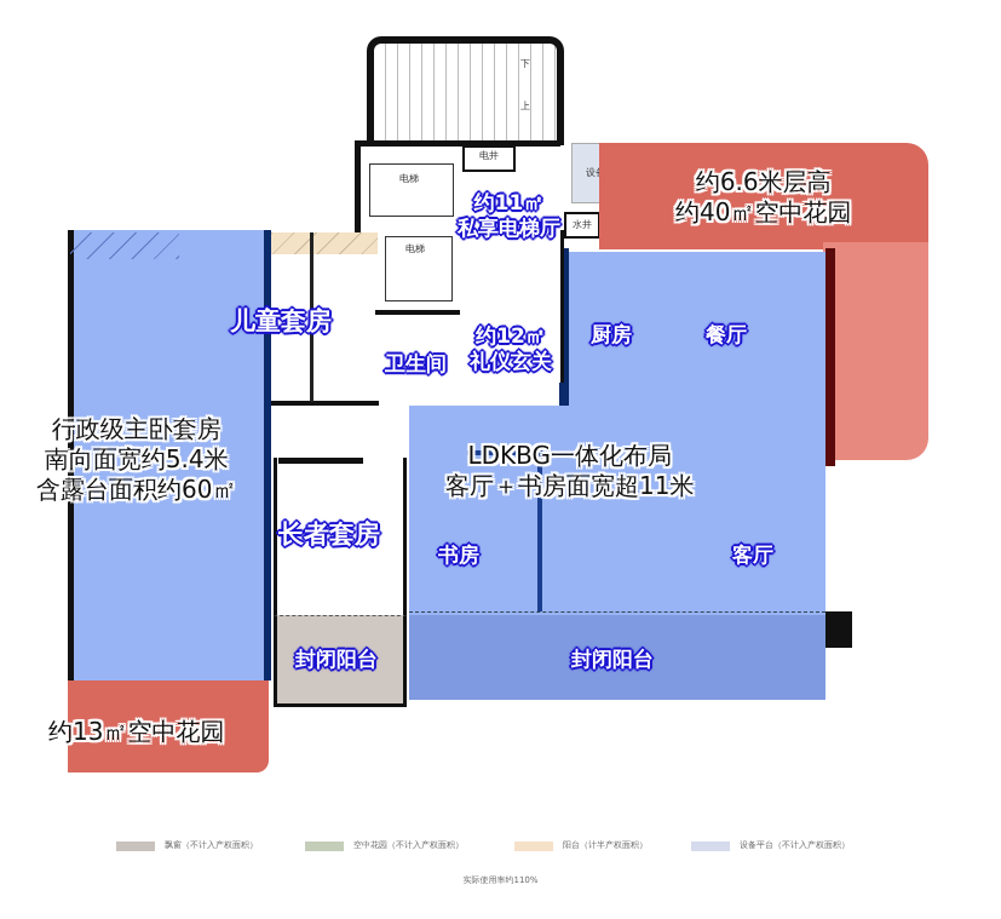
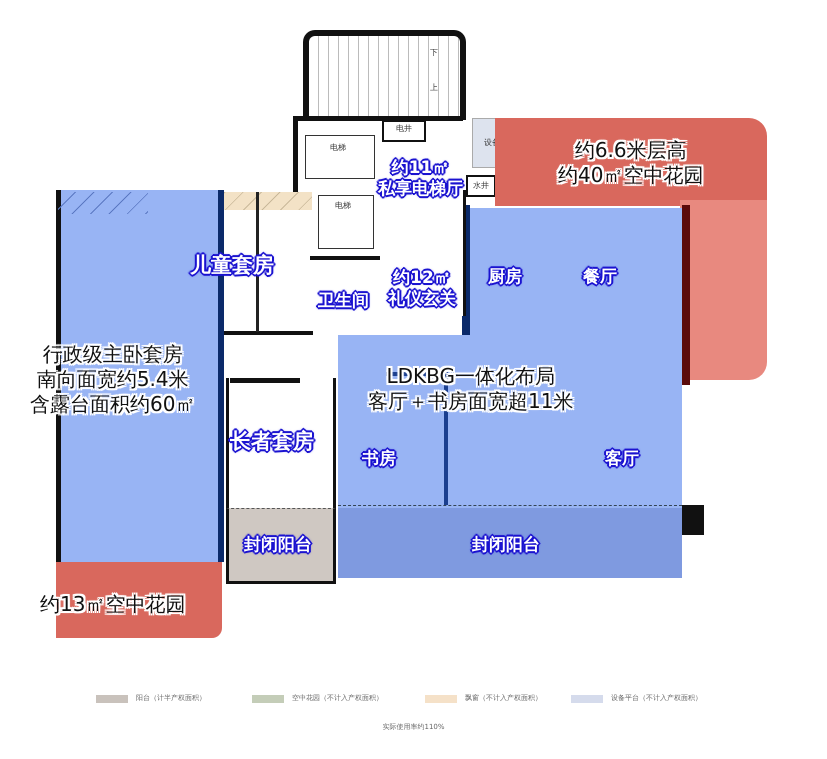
  下
  上
  电梯
  电梯
  电井
  水井
  约11㎡
  私享电梯厅
  约12㎡
  礼仪玄关
  儿童套房
  卫生间
  厨房
  餐厅
  长者套房
  书房
  客厅
  封闭阳台
  封闭阳台
  约6.6米层高
  约40㎡空中花园
  行政级主卧套房
  南向面宽约5.4米
  含露台面积约60㎡
  LDKBG一体化布局
  客厅＋书房面宽超11米
  约13㎡空中花园
- 飘窗（不计入产权面积）
+ 阳台（计半产权面积）
  空中花园（不计入产权面积）
- 阳台（计半产权面积）
+ 飘窗（不计入产权面积）
  设备平台（不计入产权面积）
  实际使用率约110%
